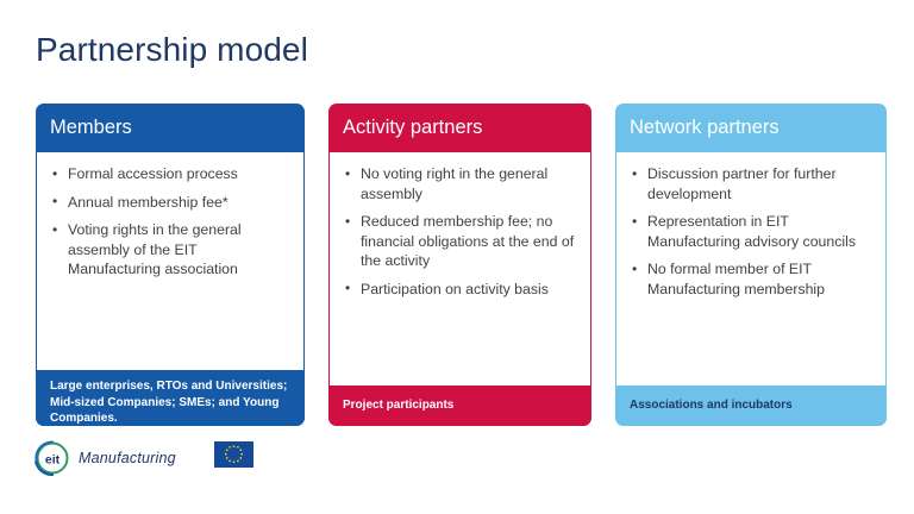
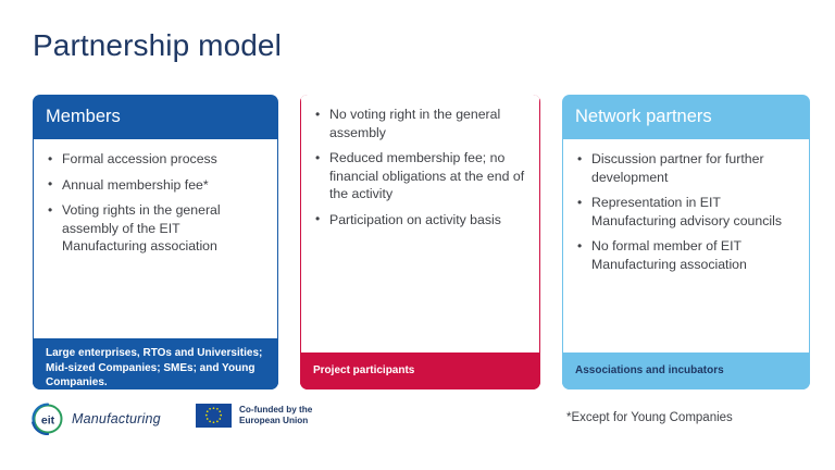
  Partnership model
  Members
  Formal accession process
  Annual membership fee*
  Voting rights in the general assembly of the EIT Manufacturing association
  Large enterprises, RTOs and Universities; Mid-sized Companies; SMEs; and Young Companies.
- Activity partners
  No voting right in the general assembly
  Reduced membership fee; no financial obligations at the end of the activity
  Participation on activity basis
  Project participants
  Network partners
  Discussion partner for further development
  Representation in EIT Manufacturing advisory councils
- No formal member of EIT Manufacturing membership
+ No formal member of EIT Manufacturing association
  Associations and incubators
  eit
  Manufacturing
+ Co-funded by the
+ European Union
+ *Except for Young Companies
